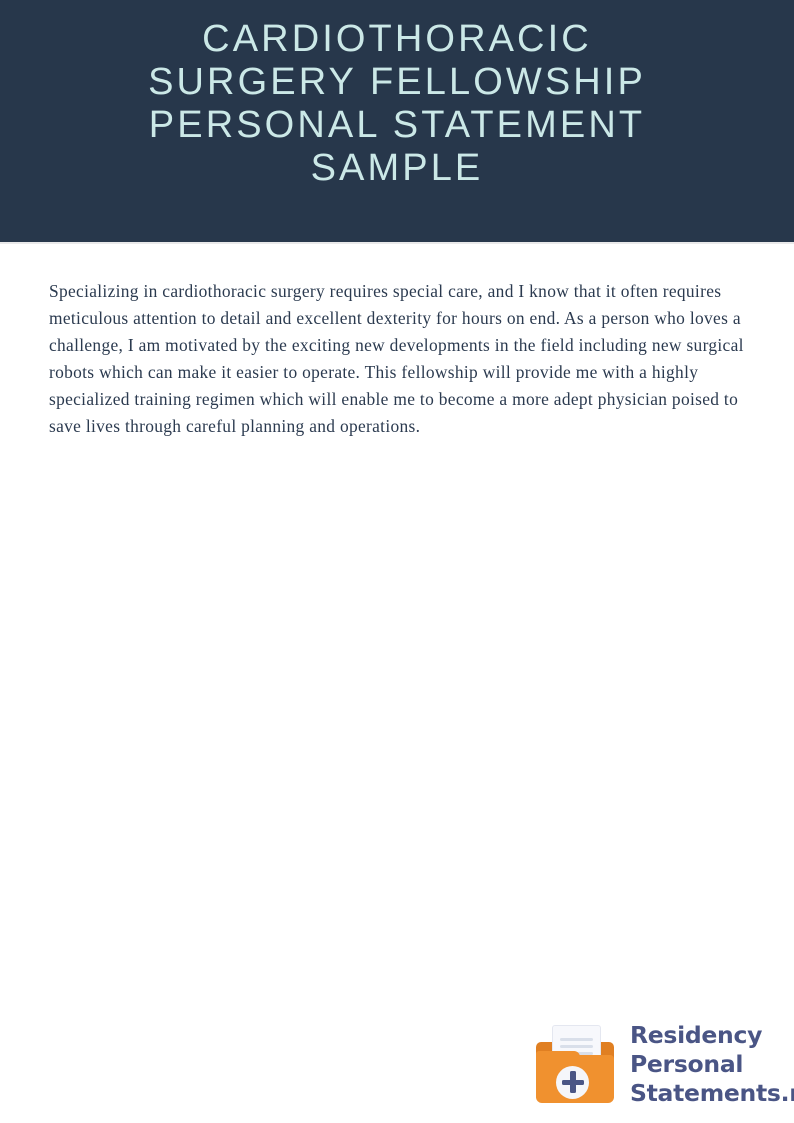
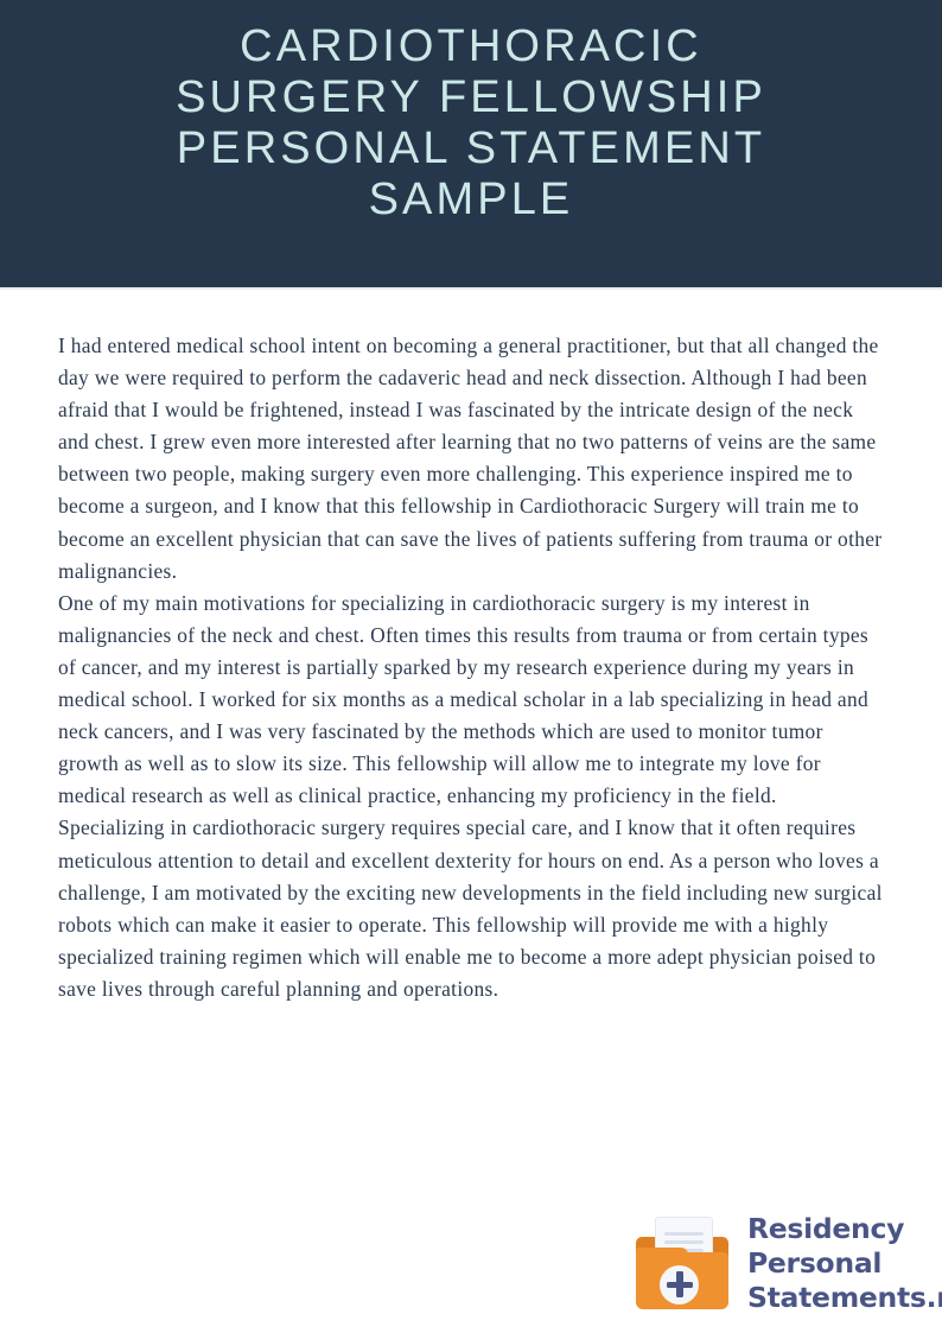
  CARDIOTHORACIC
  SURGERY FELLOWSHIP
  PERSONAL STATEMENT
  SAMPLE
+ I had entered medical school intent on becoming a general practitioner, but that all changed the day we were required to perform the cadaveric head and neck dissection. Although I had been afraid that I would be frightened, instead I was fascinated by the intricate design of the neck and chest. I grew even more interested after learning that no two patterns of veins are the same between two people, making surgery even more challenging. This experience inspired me to become a surgeon, and I know that this fellowship in Cardiothoracic Surgery will train me to become an excellent physician that can save the lives of patients suffering from trauma or other malignancies.
+ One of my main motivations for specializing in cardiothoracic surgery is my interest in malignancies of the neck and chest. Often times this results from trauma or from certain types of cancer, and my interest is partially sparked by my research experience during my years in medical school. I worked for six months as a medical scholar in a lab specializing in head and neck cancers, and I was very fascinated by the methods which are used to monitor tumor growth as well as to slow its size. This fellowship will allow me to integrate my love for medical research as well as clinical practice, enhancing my proficiency in the field.
  Specializing in cardiothoracic surgery requires special care, and I know that it often requires meticulous attention to detail and excellent dexterity for hours on end. As a person who loves a challenge, I am motivated by the exciting new developments in the field including new surgical robots which can make it easier to operate. This fellowship will provide me with a highly specialized training regimen which will enable me to become a more adept physician poised to save lives through careful planning and operations.
  Residency
  Personal
  Statements.
